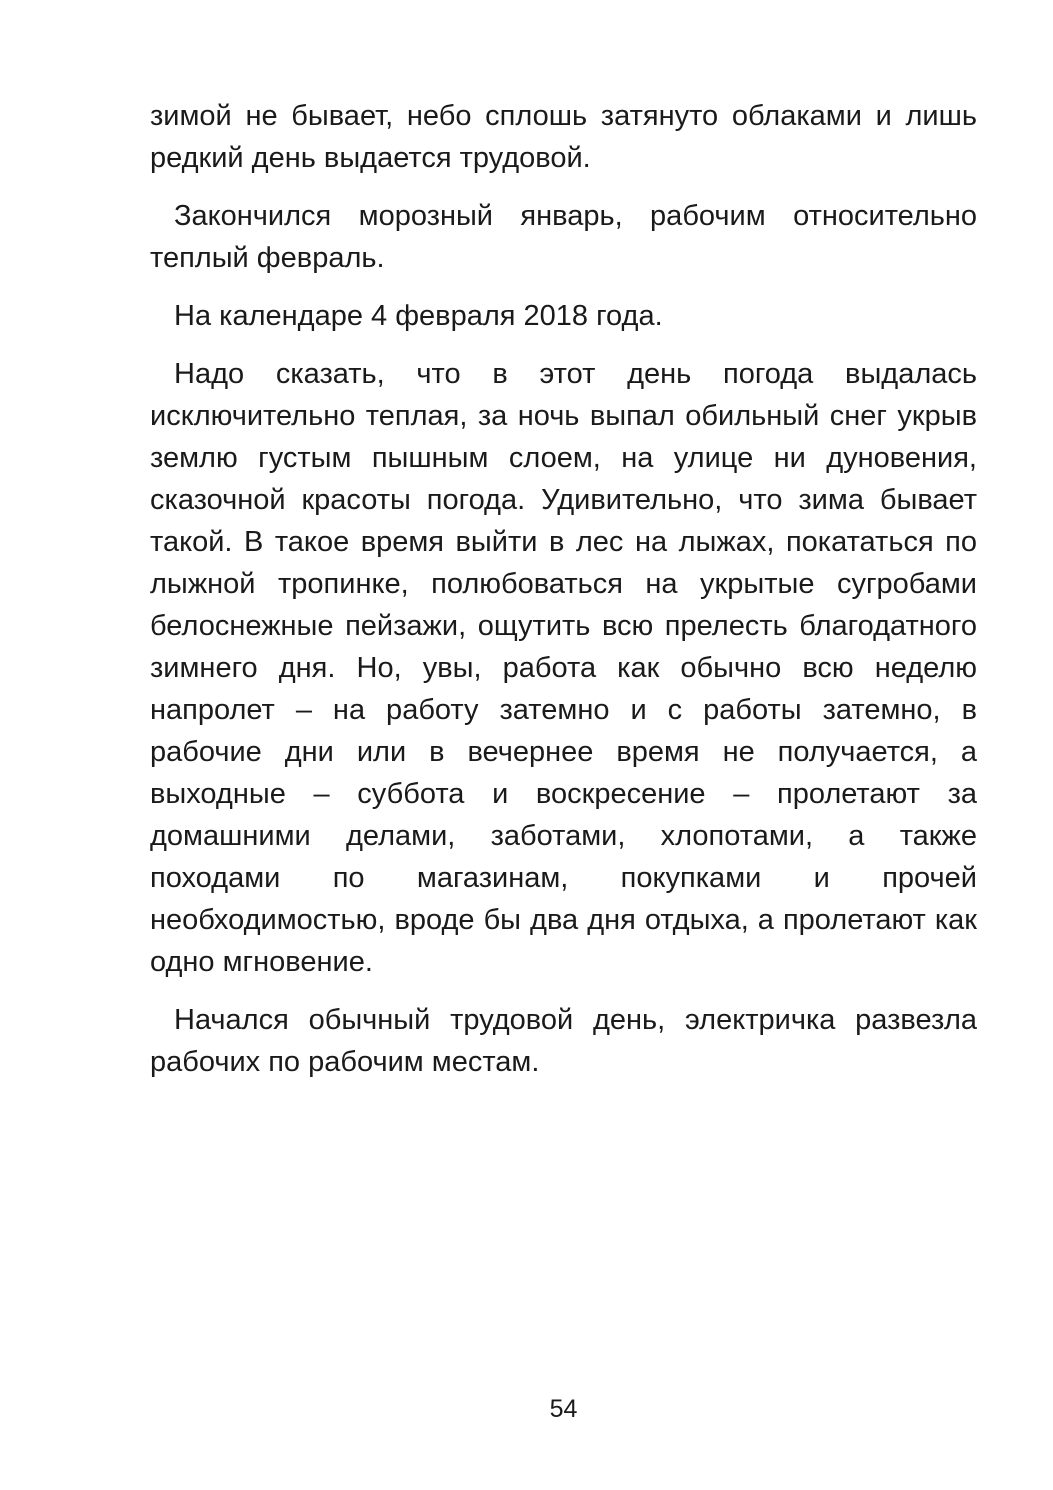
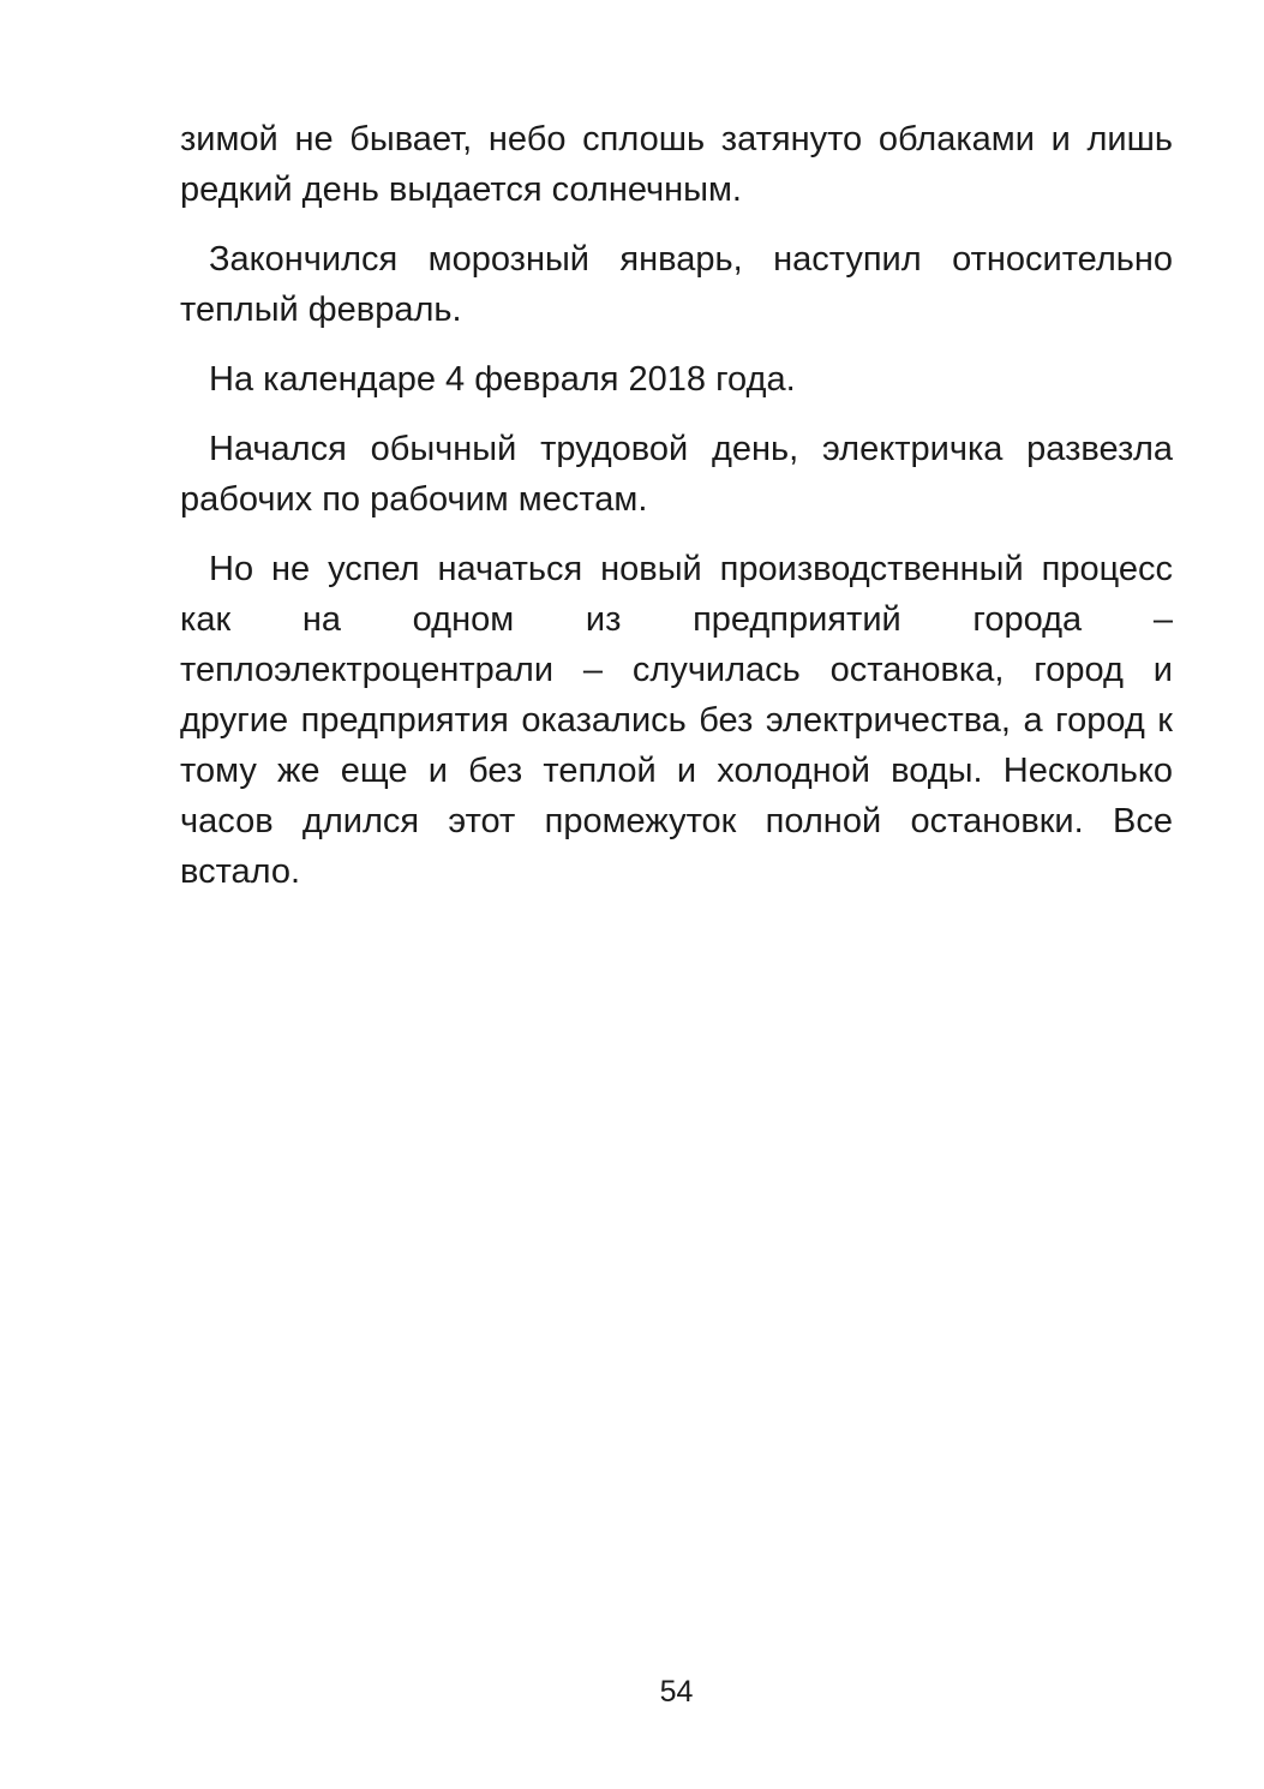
- зимой не бывает, небо сплошь затянуто облаками и лишь редкий день выдается трудовой.
+ зимой не бывает, небо сплошь затянуто облаками и лишь редкий день выдается солнечным.
- Закончился морозный январь, рабочим относительно теплый февраль.
+ Закончился морозный январь, наступил относительно теплый февраль.
  На календаре 4 февраля 2018 года.
- Надо сказать, что в этот день погода выдалась исключительно теплая, за ночь выпал обильный снег укрыв землю густым пышным слоем, на улице ни дуновения, сказочной красоты погода. Удивительно, что зима бывает такой. В такое время выйти в лес на лыжах, покататься по лыжной тропинке, полюбоваться на укрытые сугробами белоснежные пейзажи, ощутить всю прелесть благодатного зимнего дня. Но, увы, работа как обычно всю неделю напролет – на работу затемно и с работы затемно, в рабочие дни или в вечернее время не получается, а выходные – суббота и воскресение – пролетают за домашними делами, заботами, хлопотами, а также походами по магазинам, покупками и прочей необходимостью, вроде бы два дня отдыха, а пролетают как одно мгновение.
  Начался обычный трудовой день, электричка развезла рабочих по рабочим местам.
+ Но не успел начаться новый производственный процесс как на одном из предприятий города – теплоэлектроцентрали – случилась остановка, город и другие предприятия оказались без электричества, а город к тому же еще и без теплой и холодной воды. Несколько часов длился этот промежуток полной остановки. Все встало.
  54
